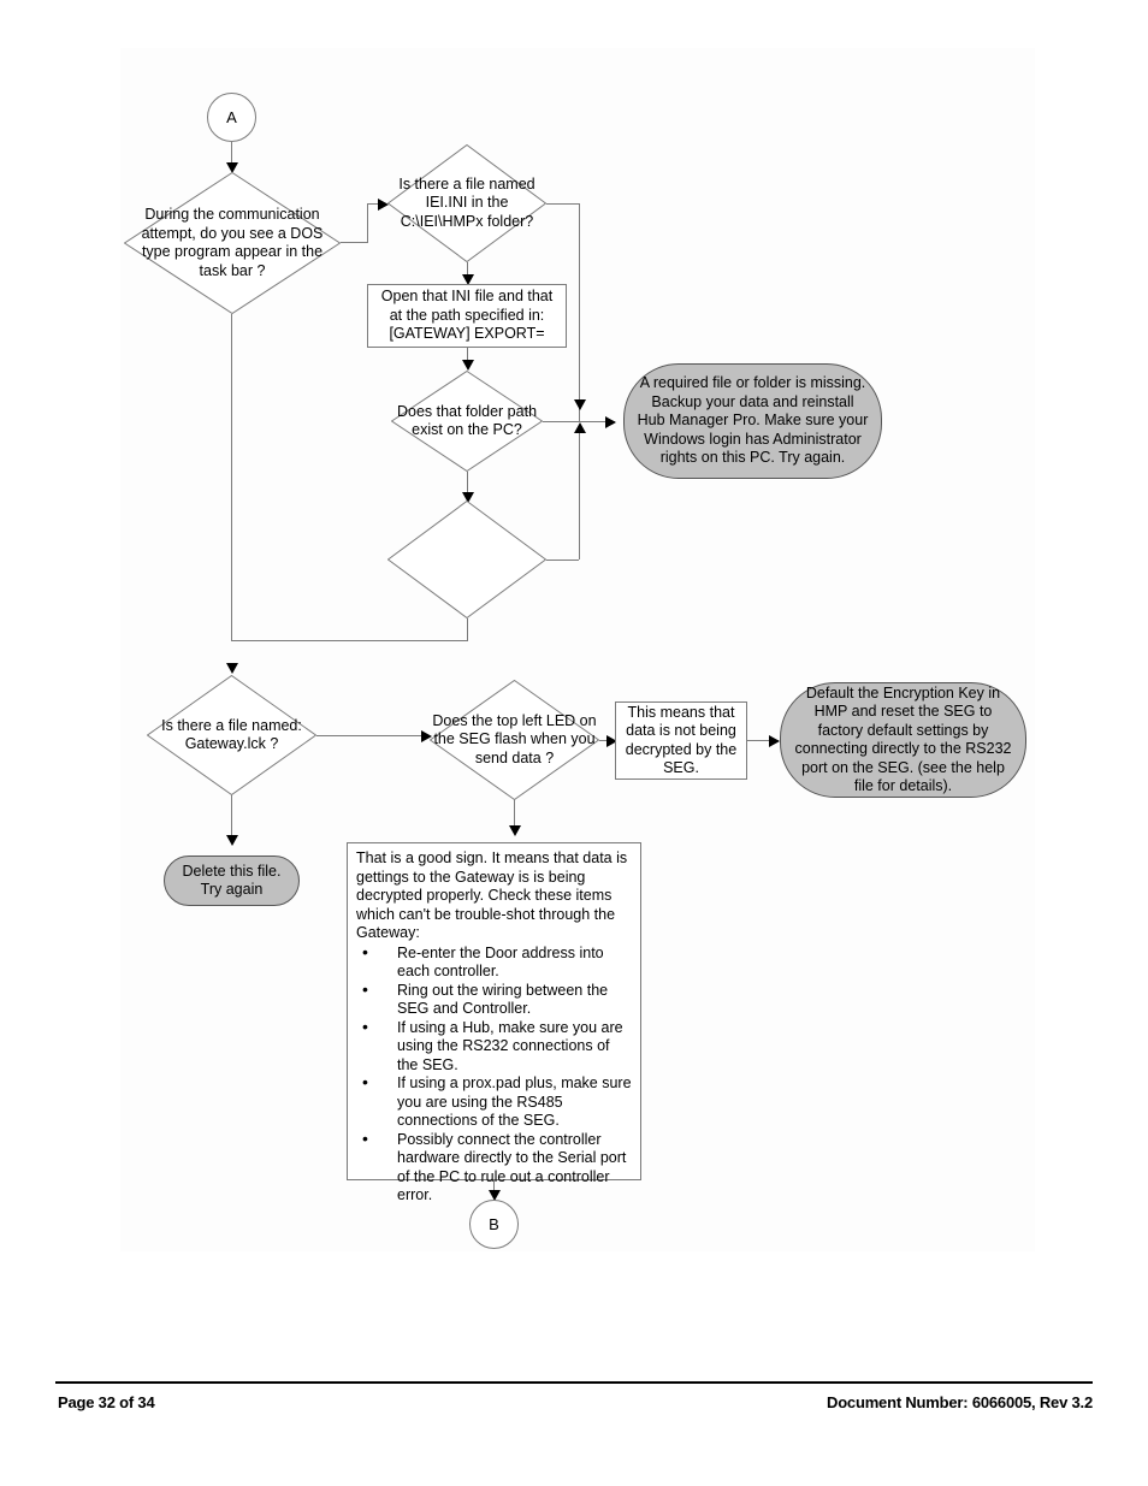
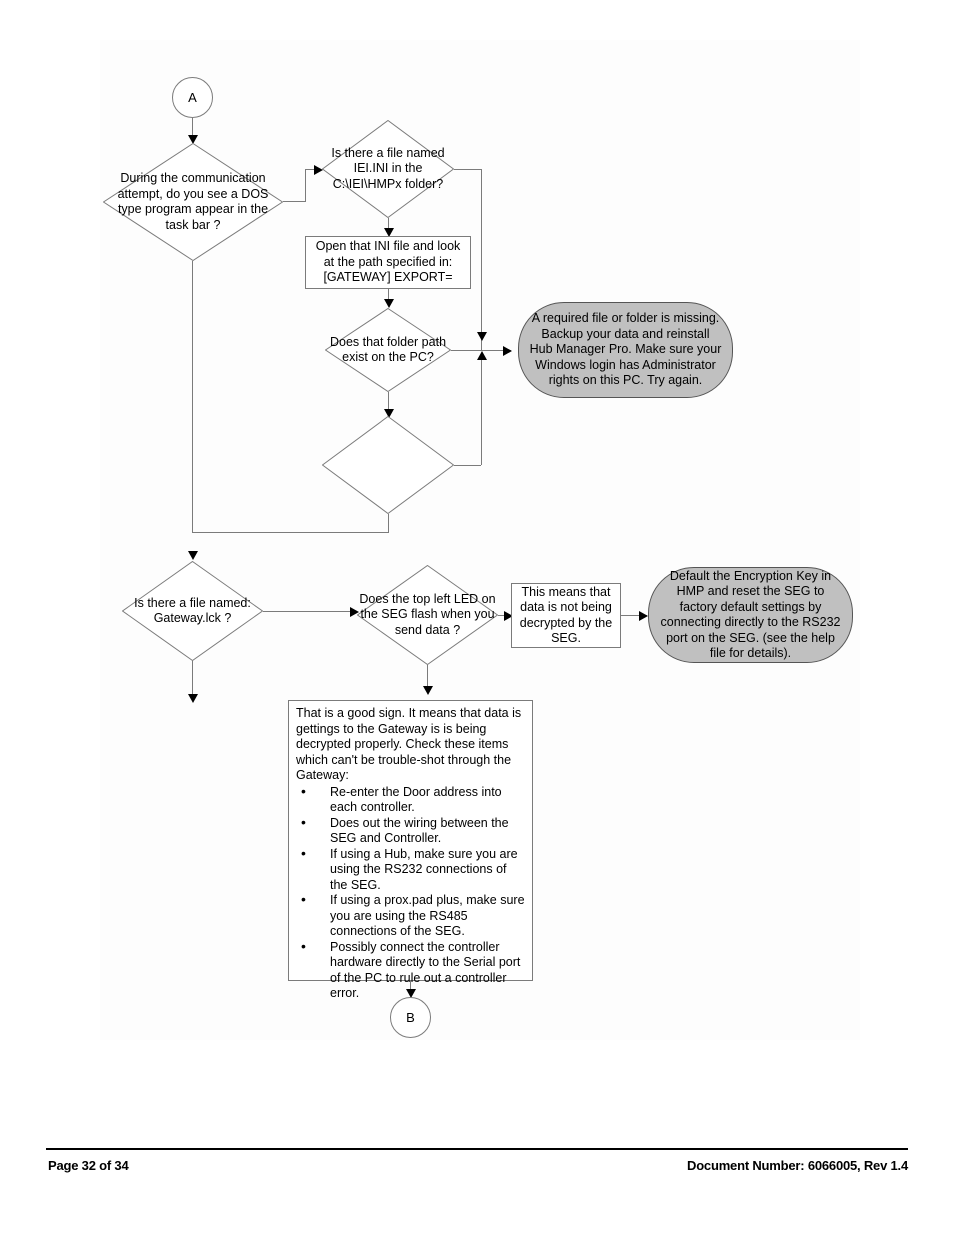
  A
  During the communication attempt, do you see a DOS type program appear in the task bar ?
  Is there a file named IEI.INI in the C:\IEI\HMPx folder?
- Open that INI file and that at the path specified in: [GATEWAY] EXPORT=
+ Open that INI file and look at the path specified in: [GATEWAY] EXPORT=
  Does that folder path exist on the PC?
  A required file or folder is missing. Backup your data and reinstall Hub Manager Pro. Make sure your Windows login has Administrator rights on this PC. Try again.
  Is there a file named: Gateway.lck ?
- Delete this file. Try again
  Does the top left LED on the SEG flash when you send data ?
  This means that data is not being decrypted by the SEG.
  Default the Encryption Key in HMP and reset the SEG to factory default settings by connecting directly to the RS232 port on the SEG. (see the help file for details).
  That is a good sign. It means that data is gettings to the Gateway is is being decrypted properly. Check these items which can't be trouble-shot through the Gateway:
  •
  Re-enter the Door address into each controller.
  •
- Ring out the wiring between the SEG and Controller.
+ Does out the wiring between the SEG and Controller.
  •
  If using a Hub, make sure you are using the RS232 connections of the SEG.
  •
  If using a prox.pad plus, make sure you are using the RS485 connections of the SEG.
  •
  Possibly connect the controller hardware directly to the Serial port of the PC to rule out a controller error.
  B
  Page 32 of 34
- Document Number: 6066005, Rev 3.2
+ Document Number: 6066005, Rev 1.4
